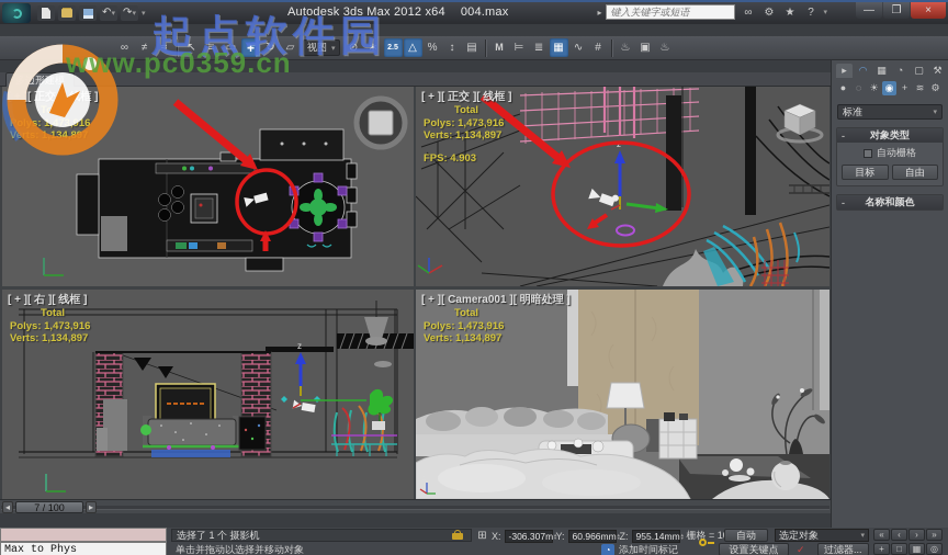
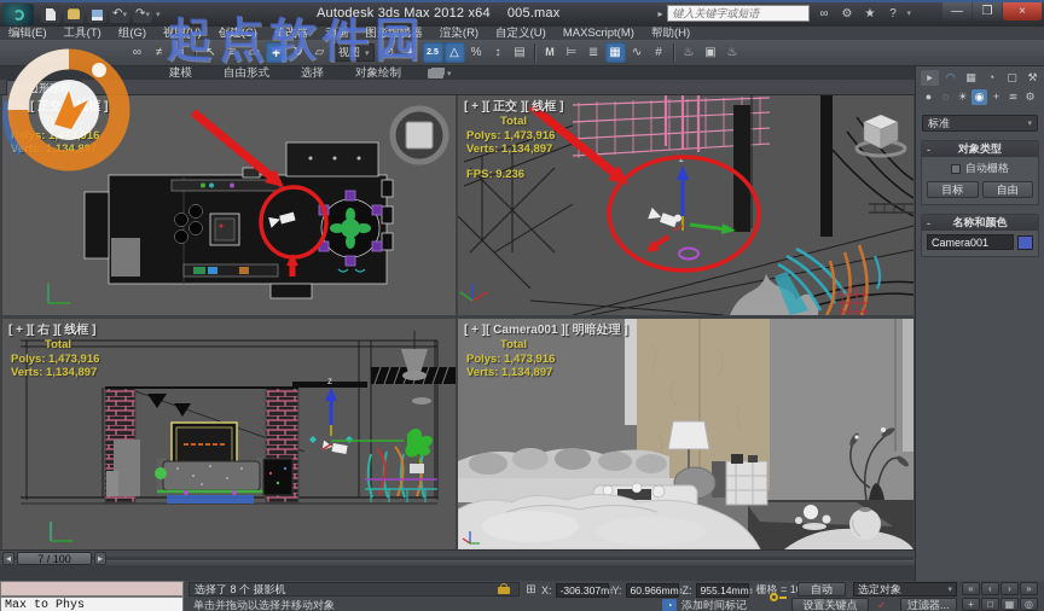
  ↶
  ↷
- Autodesk 3ds Max 2012 x64 004.max
+ Autodesk 3ds Max 2012 x64 005.max
  ▸
  键入关键字或短语
  ∞
  ⚙
  ★
  ?
  —
  ❐
  ×
+ 编辑(E)
+ 工具(T)
+ 组(G)
+ 视图(V)
+ 创建(C)
+ 修改器
+ 动画
+ 图形编辑器
+ 渲染(R)
+ 自定义(U)
+ MAXScript(M)
+ 帮助(H)
  视图
+ 建模
+ 自由形式
+ 选择
+ 对象绘制
  Verts: 1,134,897
  [ + ][ 正交 ][ 线框 ]
  Total
  Polys: 1,473,916
  Verts: 1,134,897
- FPS: 4.903
+ FPS: 9.236
  z
  [ + ][ 右 ][ 线框 ]
  Total
  Polys: 1,473,916
  Verts: 1,134,897
  [ + ][ Camera001 ][ 明暗处理 ]
  Total
  Polys: 1,473,916
  Verts: 1,134,897
  标准
  -
  对象类型
  自动栅格
  目标
  自由
  -
  名称和颜色
+ Camera001
  ◂
  7 / 100
  ▸
  Max to Phys
- 选择了 1 个 摄影机
+ 选择了 8 个 摄影机
  单击并拖动以选择并移动对象
  ⊞
  X:
  -306.307m
  Y:
  60.966mm
  Z:
  955.14mm
  ◔
  添加时间标记
  自动
  设置关键点
  选定对象
  ✓
  过滤器...
  «
  ‹
  ›
  »
  +
  □
  ▦
  ◎
  起点软件园
- www.pc0359.cn
